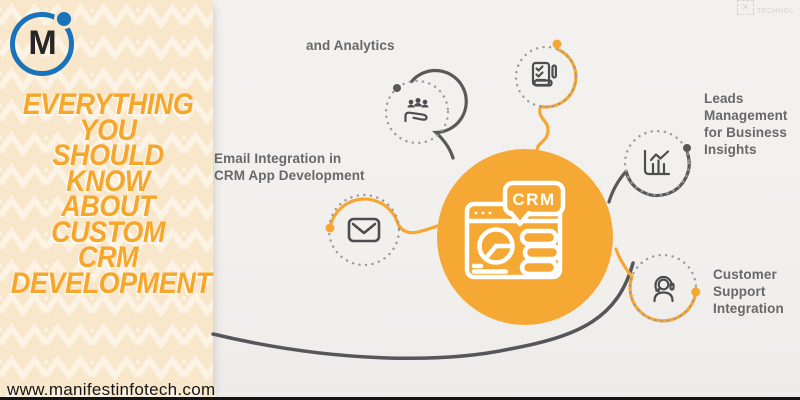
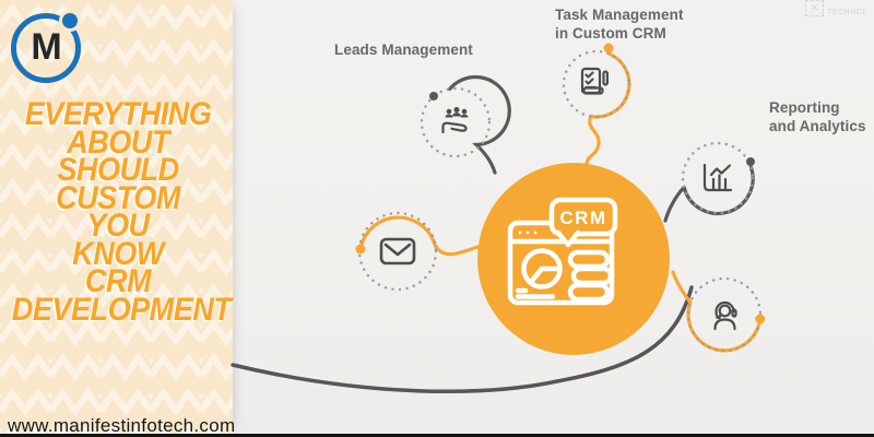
  M
  ✕
  EVERYTHING
- YOU
+ ABOUT
  SHOULD
- KNOW
+ CUSTOM
- ABOUT
+ YOU
- CUSTOM
+ KNOW
  CRM
  DEVELOPMENT
  CRM
- and Analytics
+ Leads Management
+ Task Management
+ in Custom CRM
+ Reporting
- Leads Management
+ and Analytics
- for Business
- Insights
- Customer
- Support
- Integration
- Email Integration in
- CRM App Development
  www.manifestinfotech.com
